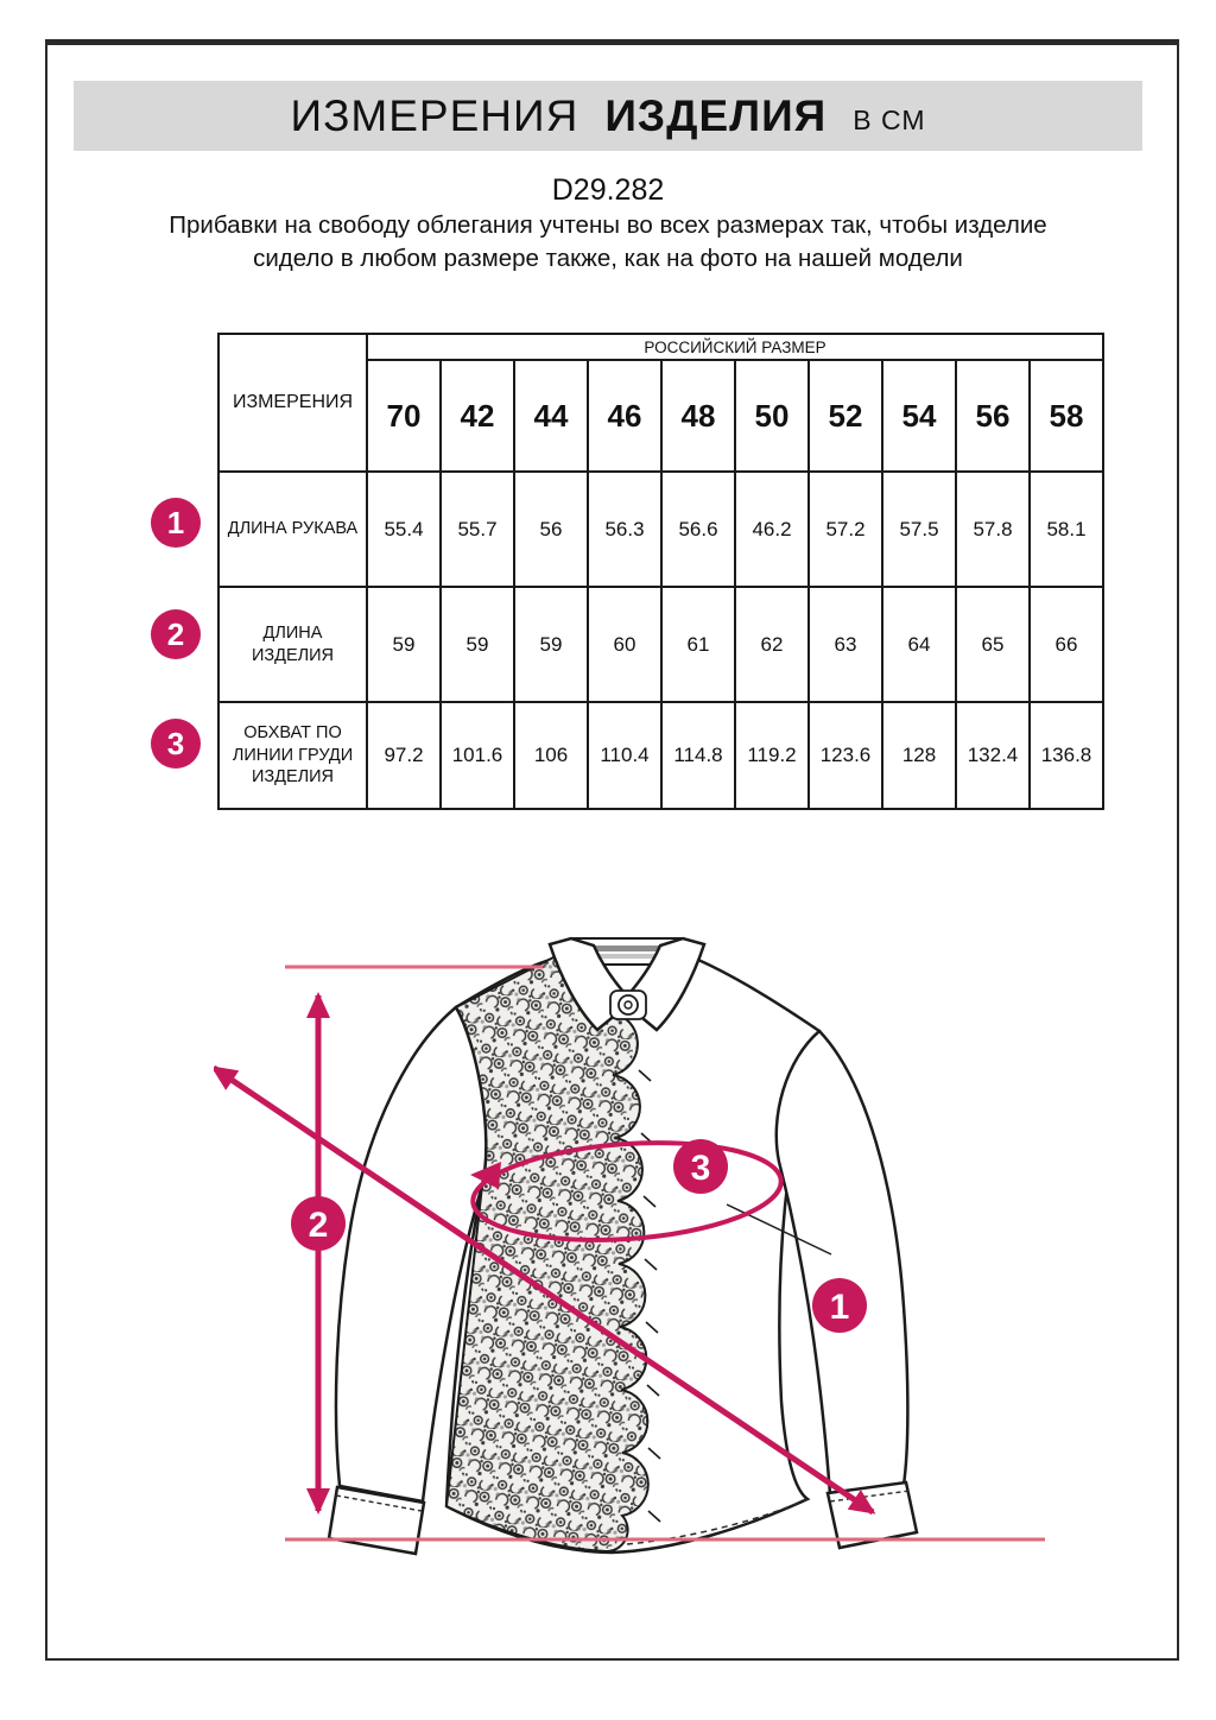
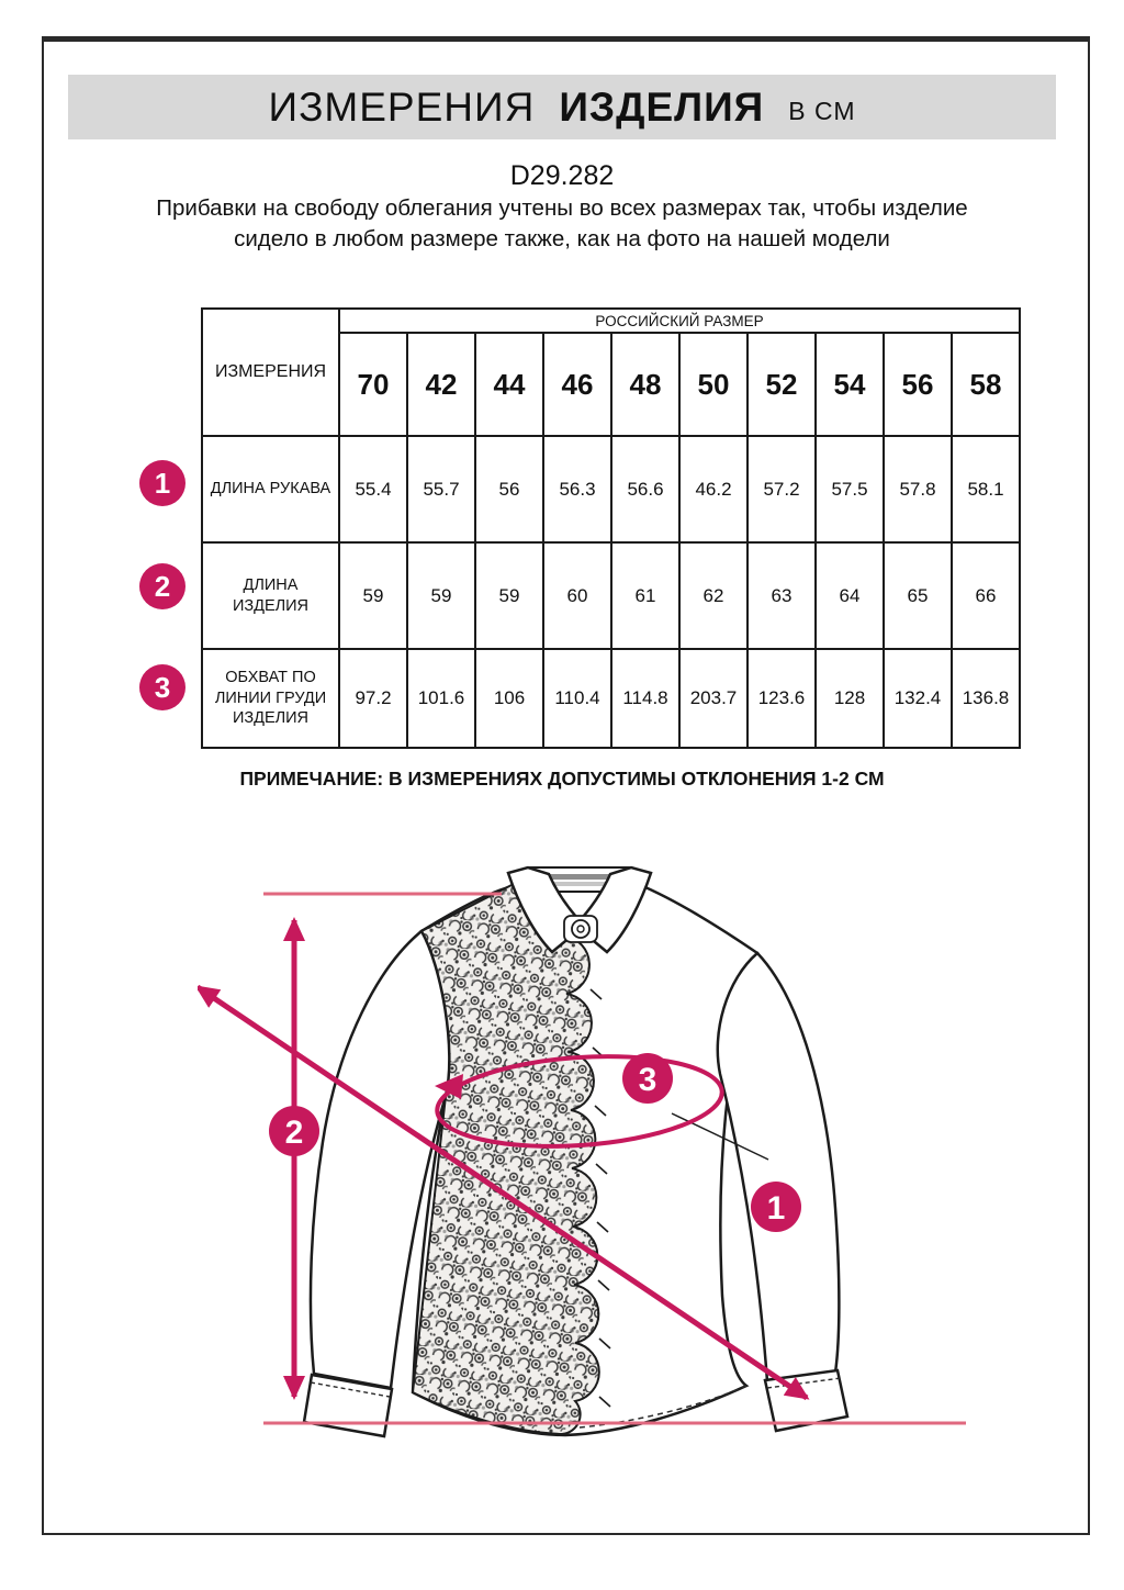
  ИЗМЕРЕНИЯ
  ИЗДЕЛИЯ
  В СМ
  D29.282
  Прибавки на свободу облегания учтены во всех размерах так, чтобы изделие сидело в любом размере также, как на фото на нашей модели
  ИЗМЕРЕНИЯ	РОССИЙСКИЙ РАЗМЕР
  70	42	44	46	48	50	52	54	56	58
  ДЛИНА РУКАВА	55.4	55.7	56	56.3	56.6	46.2	57.2	57.5	57.8	58.1
  ДЛИНА ИЗДЕЛИЯ	59	59	59	60	61	62	63	64	65	66
- ОБХВАТ ПО ЛИНИИ ГРУДИ ИЗДЕЛИЯ	97.2	101.6	106	110.4	114.8	119.2	123.6	128	132.4	136.8
+ ОБХВАТ ПО ЛИНИИ ГРУДИ ИЗДЕЛИЯ	97.2	101.6	106	110.4	114.8	203.7	123.6	128	132.4	136.8
  1
  2
  3
+ ПРИМЕЧАНИЕ: В ИЗМЕРЕНИЯХ ДОПУСТИМЫ ОТКЛОНЕНИЯ 1-2 СМ
  2
  3
  1
